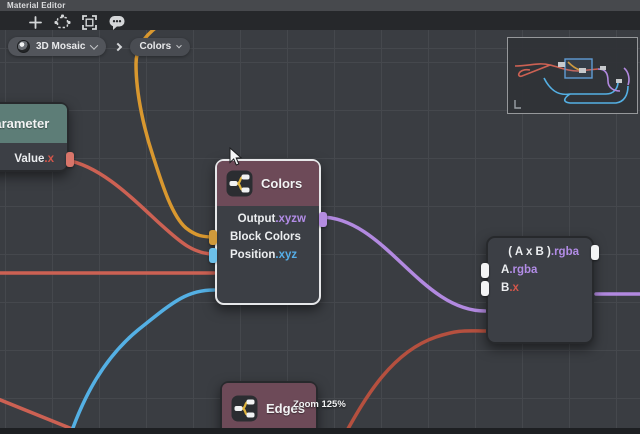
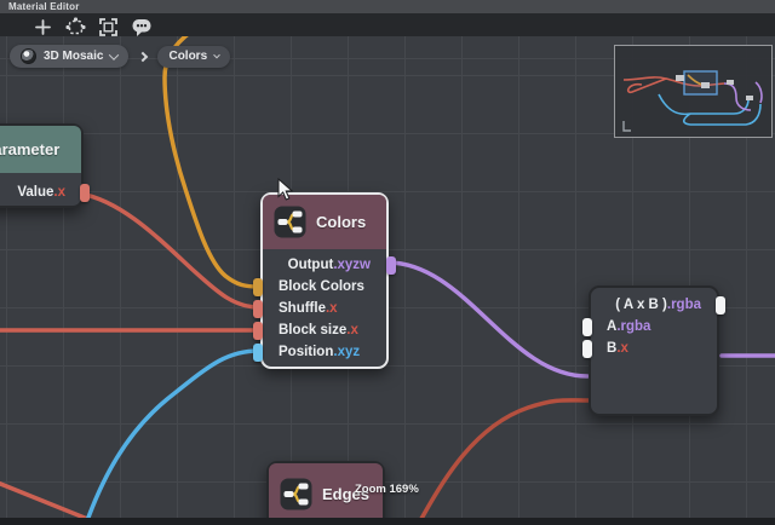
  rameter
  Value.x
  Colors
  Output.xyzw
  Block Colors
+ Shuffle.x
+ Block size.x
  Position.xyz
  ( A x B ).rgba
  A.rgba
  B.x
  Edges
  Material Editor
  3D Mosaic
  Colors
- Zoom 125%
+ Zoom 169%
